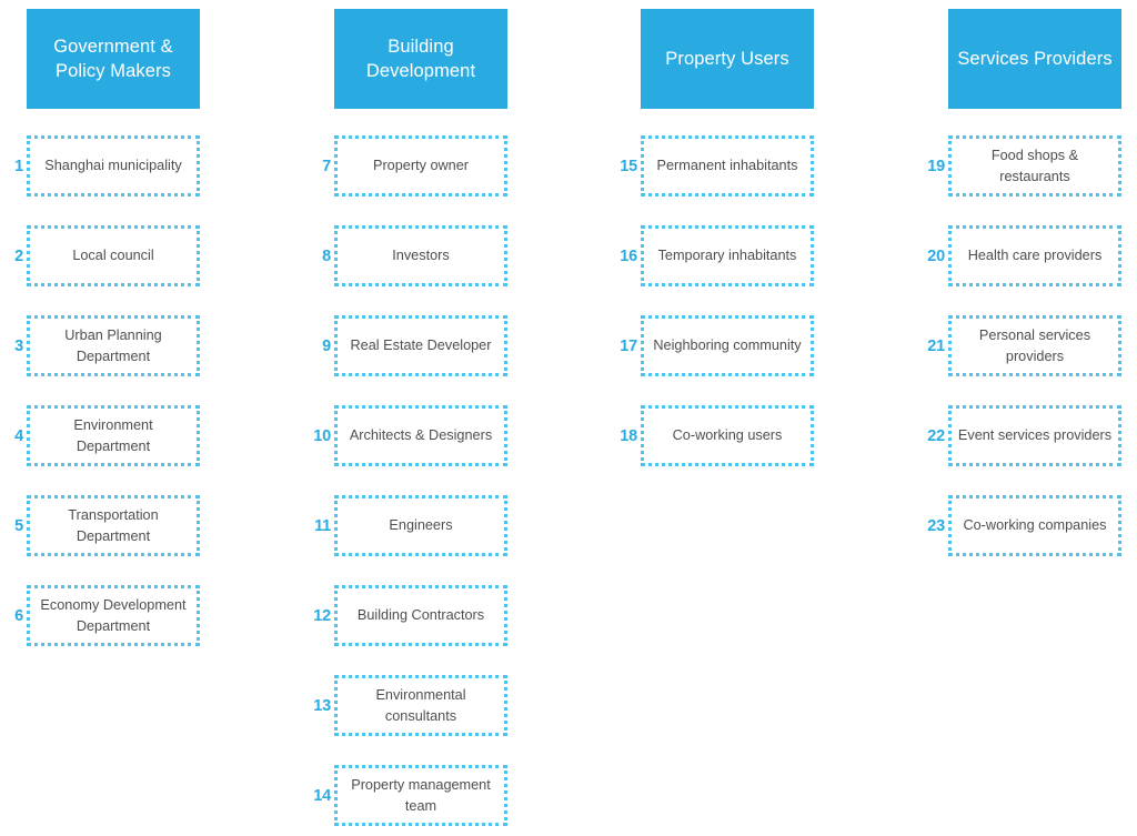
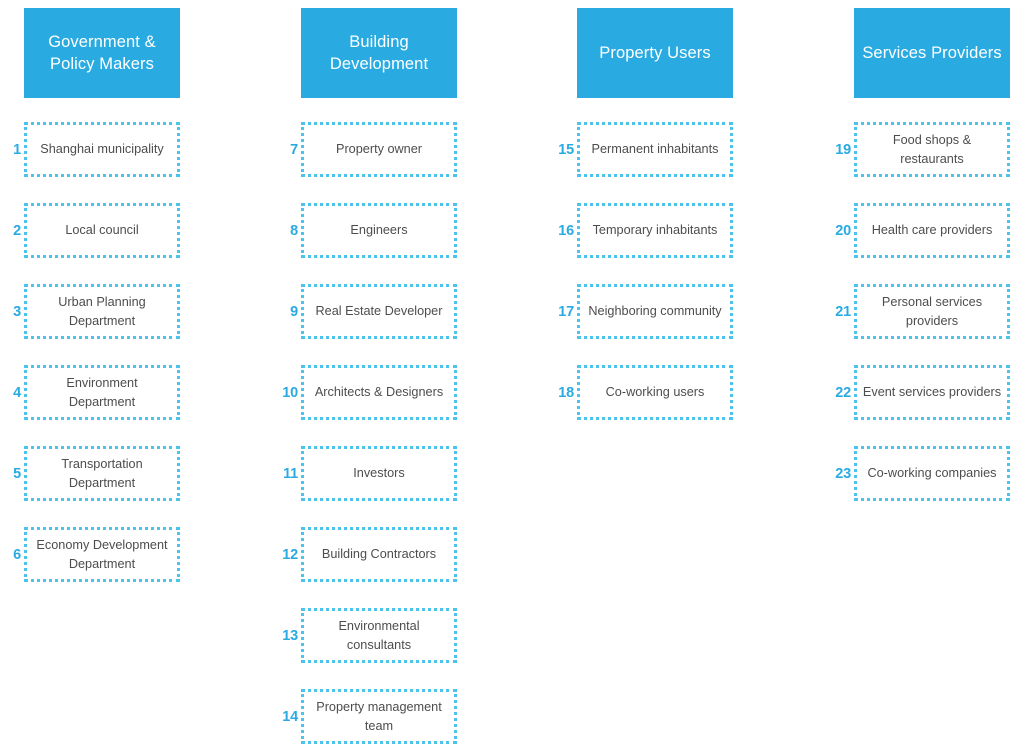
  Government &
  Policy Makers
  1
  Shanghai municipality
  2
  Local council
  3
  Urban Planning
  Department
  4
  Environment
  Department
  5
  Transportation
  Department
  6
  Economy Development
  Department
  Building
  Development
  7
  Property owner
  8
- Investors
+ Engineers
  9
  Real Estate Developer
  10
  Architects & Designers
  11
- Engineers
+ Investors
  12
  Building Contractors
  13
  Environmental
  consultants
  14
  Property management
  team
  Property Users
  15
  Permanent inhabitants
  16
  Temporary inhabitants
  17
  Neighboring community
  18
  Co-working users
  Services Providers
  19
  Food shops &
  restaurants
  20
  Health care providers
  21
  Personal services
  providers
  22
  Event services providers
  23
  Co-working companies
